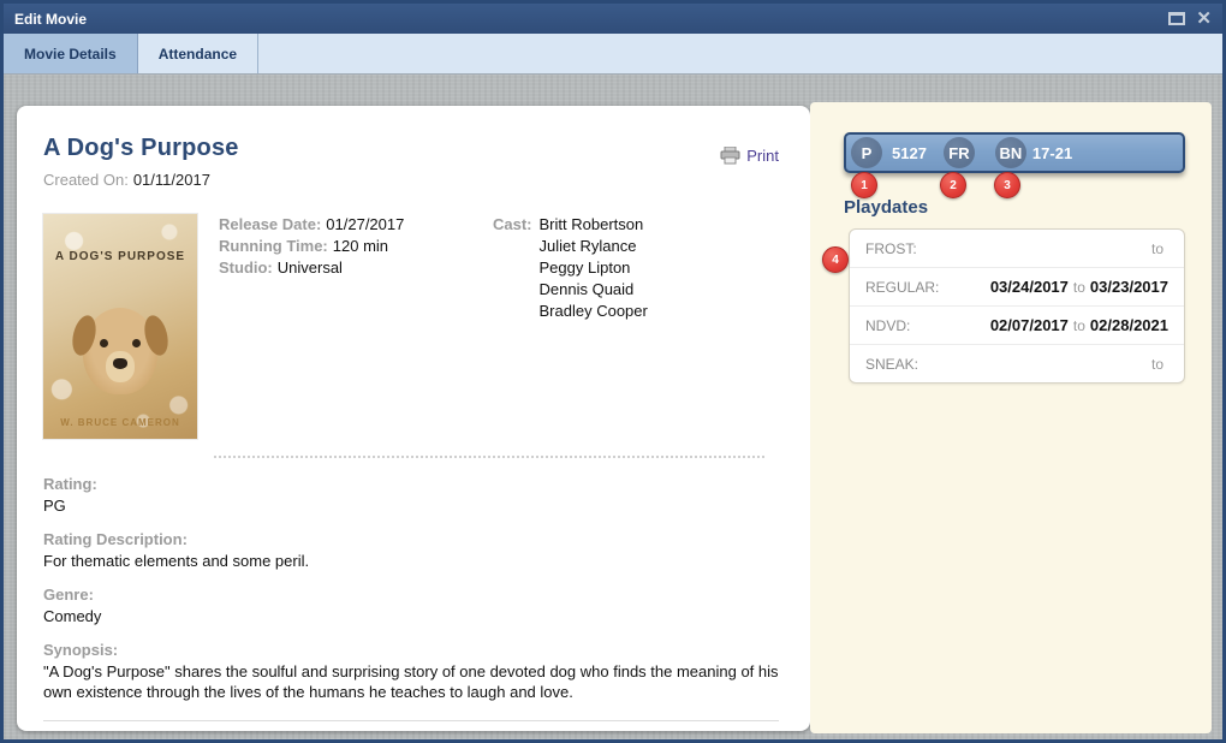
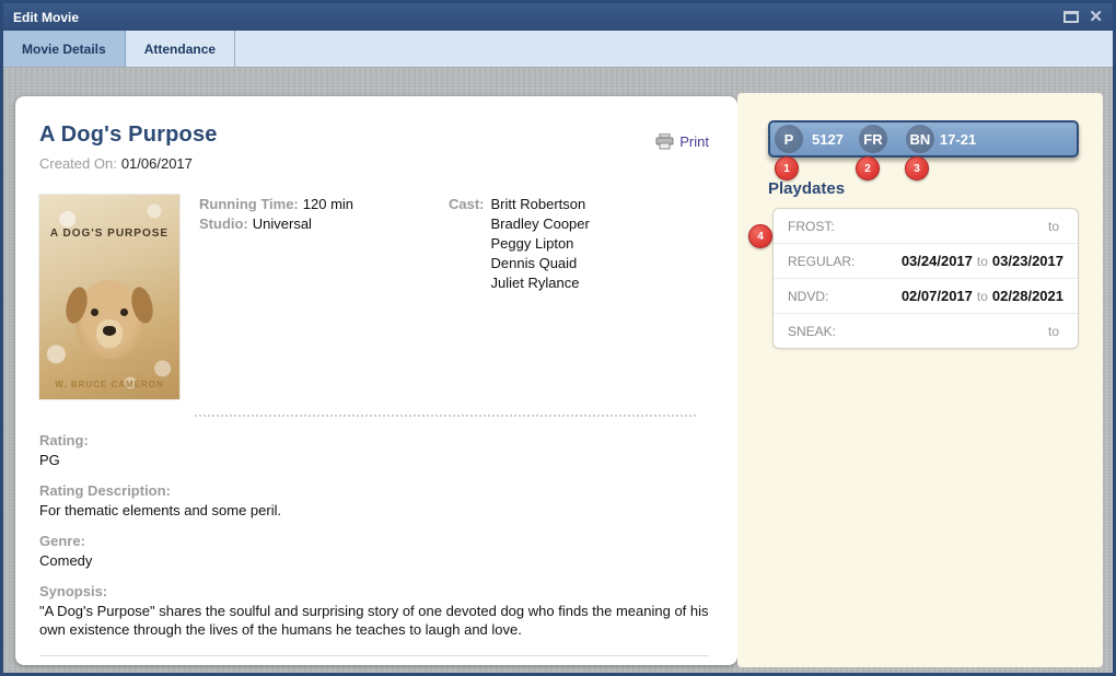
  Edit Movie
  ✕
  Movie Details
  Attendance
  A Dog's Purpose
- Created On: 01/11/2017
+ Created On: 01/06/2017
  Print
  A DOG'S PURPOSE
  W. BRUCE CAMERON
- Release Date: 01/27/2017
  Running Time: 120 min
  Studio: Universal
  Cast:
  Britt Robertson
- Juliet Rylance
+ Bradley Cooper
  Peggy Lipton
  Dennis Quaid
- Bradley Cooper
+ Juliet Rylance
  Rating:
  PG
  Rating Description:
  For thematic elements and some peril.
  Genre:
  Comedy
  Synopsis:
  "A Dog's Purpose" shares the soulful and surprising story of one devoted dog who finds the meaning of his own existence through the lives of the humans he teaches to laugh and love.
  P
  5127
  FR
  BN
  17-21
  1
  2
  3
  4
  Playdates
  FROST:
  to
  REGULAR:
  03/24/2017 to 03/23/2017
  NDVD:
  02/07/2017 to 02/28/2021
  SNEAK:
  to
